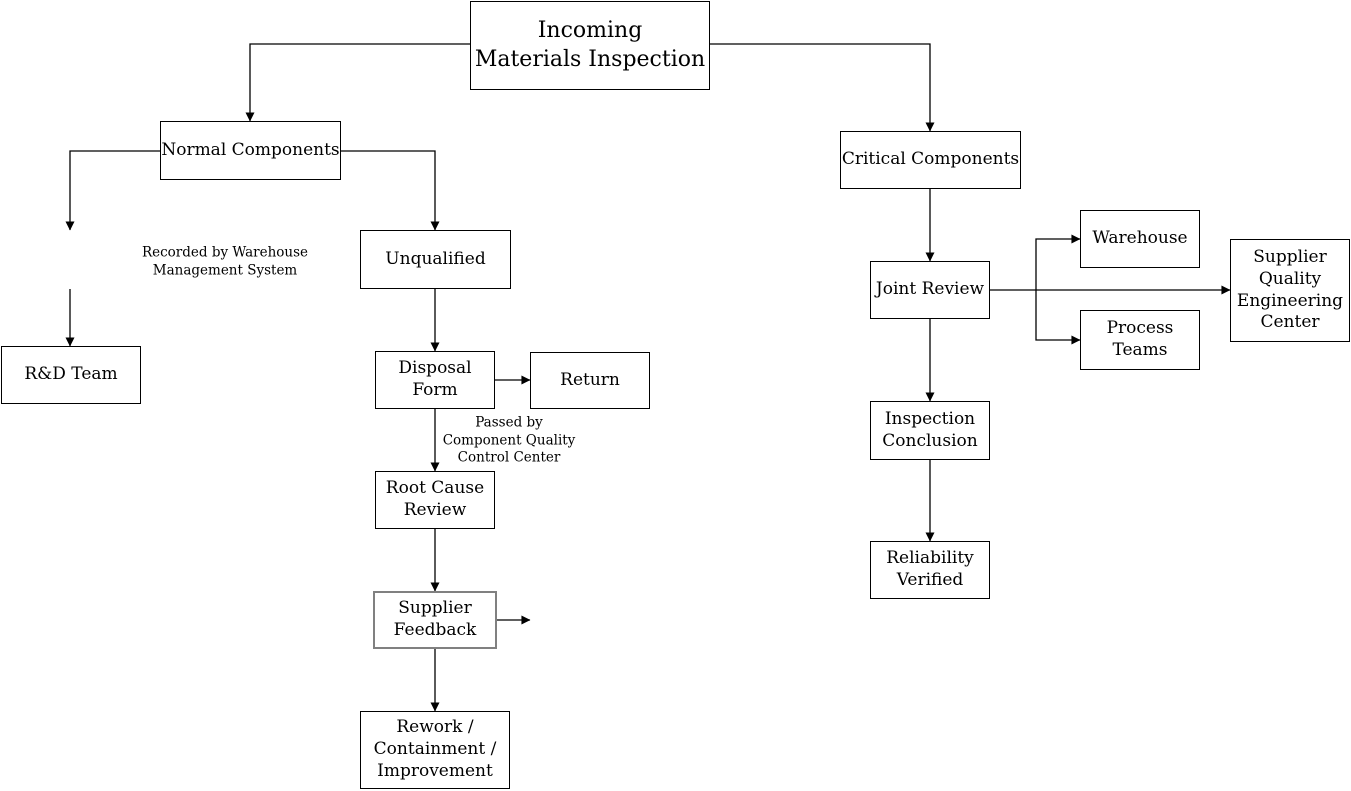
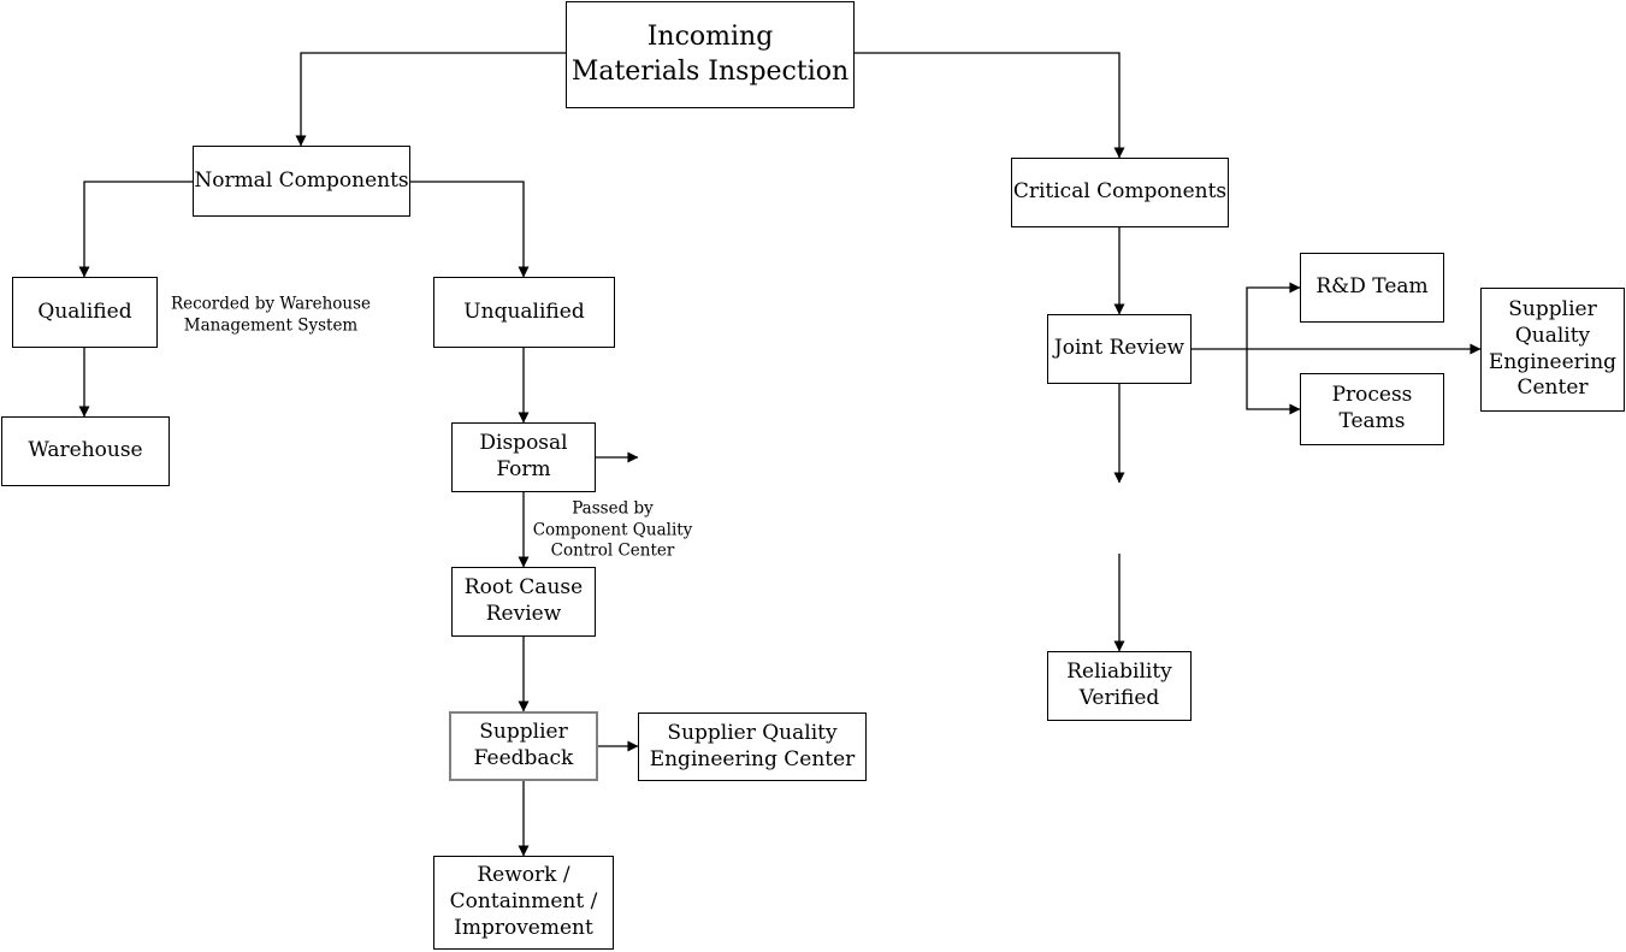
  Incoming
  Materials Inspection
  Normal Components
  Critical Components
+ Qualified
  Unqualified
- R&D Team
+ Warehouse
  Disposal
  Form
- Return
  Root Cause
  Review
  Supplier
  Feedback
+ Supplier Quality
+ Engineering Center
  Rework /
  Containment /
  Improvement
  Joint Review
- Warehouse
+ R&D Team
  Process
  Teams
  Supplier
  Quality
  Engineering
  Center
- Inspection
- Conclusion
  Reliability
  Verified
  Recorded by Warehouse
  Management System
  Passed by
  Component Quality
  Control Center
